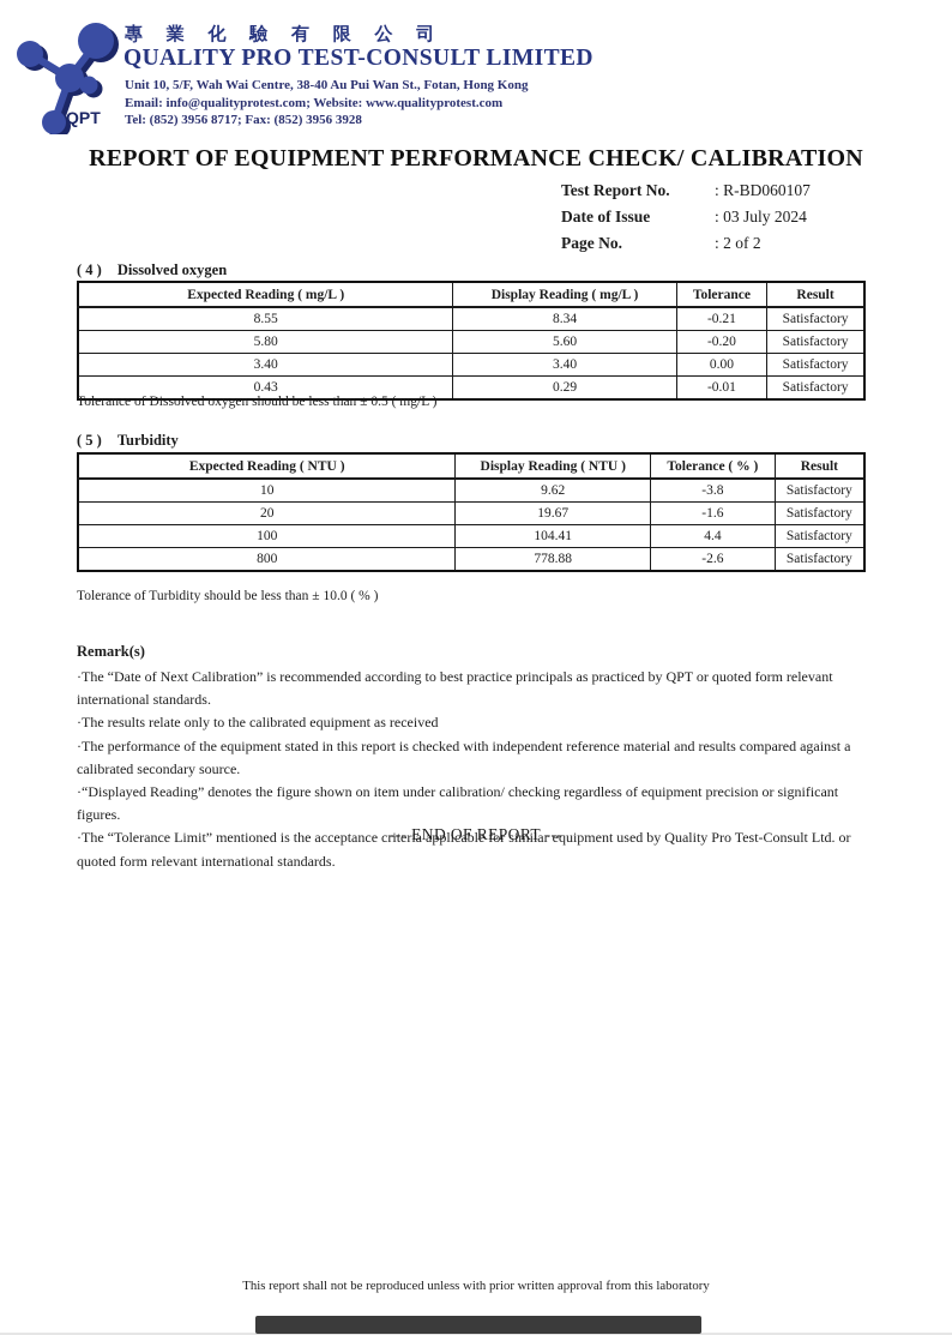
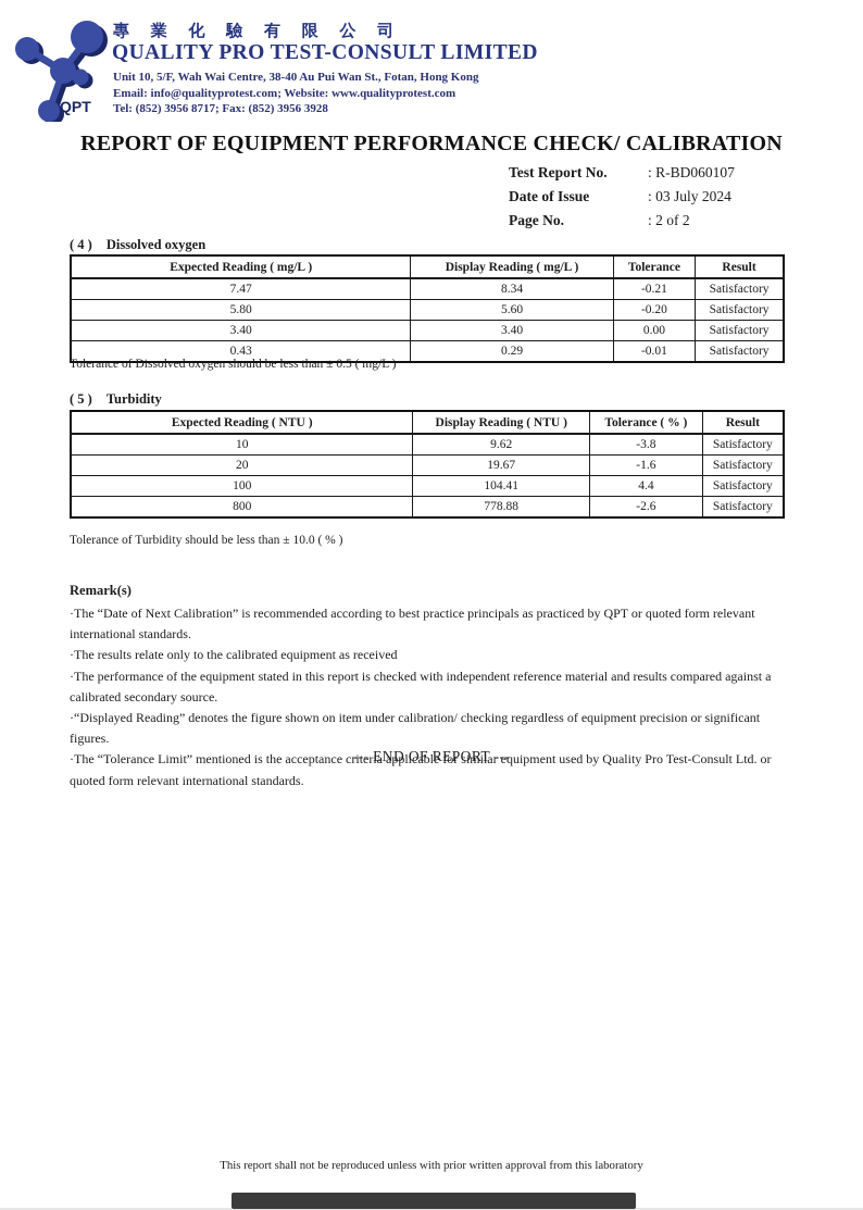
  QPT
  專 業 化 驗 有 限 公 司
  QUALITY PRO TEST-CONSULT LIMITED
  Unit 10, 5/F, Wah Wai Centre, 38-40 Au Pui Wan St., Fotan, Hong Kong
  Email: info@qualityprotest.com; Website: www.qualityprotest.com
  Tel: (852) 3956 8717; Fax: (852) 3956 3928
  REPORT OF EQUIPMENT PERFORMANCE CHECK/ CALIBRATION
  Test Report No. : R-BD060107
  Date of Issue : 03 July 2024
  Page No. : 2 of 2
  ( 4 ) Dissolved oxygen
  Expected Reading ( mg/L )	Display Reading ( mg/L )	Tolerance	Result
- 8.55	8.34	-0.21	Satisfactory
+ 7.47	8.34	-0.21	Satisfactory
  5.80	5.60	-0.20	Satisfactory
  3.40	3.40	0.00	Satisfactory
  0.43	0.29	-0.01	Satisfactory
  Tolerance of Dissolved oxygen should be less than ± 0.5 ( mg/L )
  ( 5 ) Turbidity
  Expected Reading ( NTU )	Display Reading ( NTU )	Tolerance ( % )	Result
  10	9.62	-3.8	Satisfactory
  20	19.67	-1.6	Satisfactory
  100	104.41	4.4	Satisfactory
  800	778.88	-2.6	Satisfactory
  Tolerance of Turbidity should be less than ± 10.0 ( % )
  Remark(s)
  ·The “Date of Next Calibration” is recommended according to best practice principals as practiced by QPT or quoted form relevant international standards.
  ·The results relate only to the calibrated equipment as received
  ·The performance of the equipment stated in this report is checked with independent reference material and results compared against a calibrated secondary source.
  ·“Displayed Reading” denotes the figure shown on item under calibration/ checking regardless of equipment precision or significant figures.
  ·The “Tolerance Limit” mentioned is the acceptance criteria applicable for similar equipment used by Quality Pro Test-Consult Ltd. or quoted form relevant international standards.
  --- END OF REPORT ---
  This report shall not be reproduced unless with prior written approval from this laboratory
